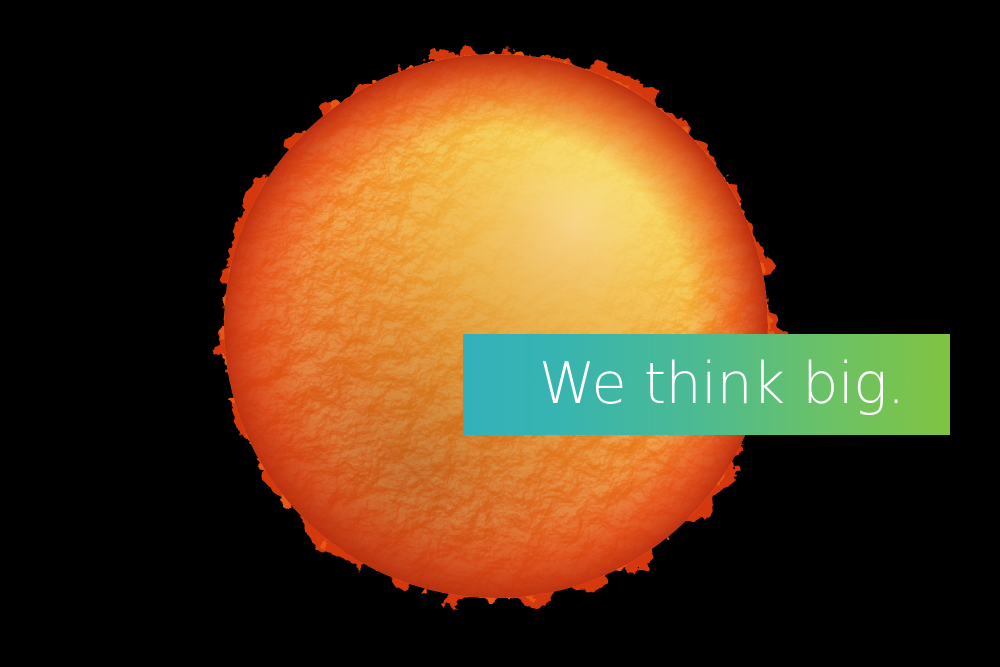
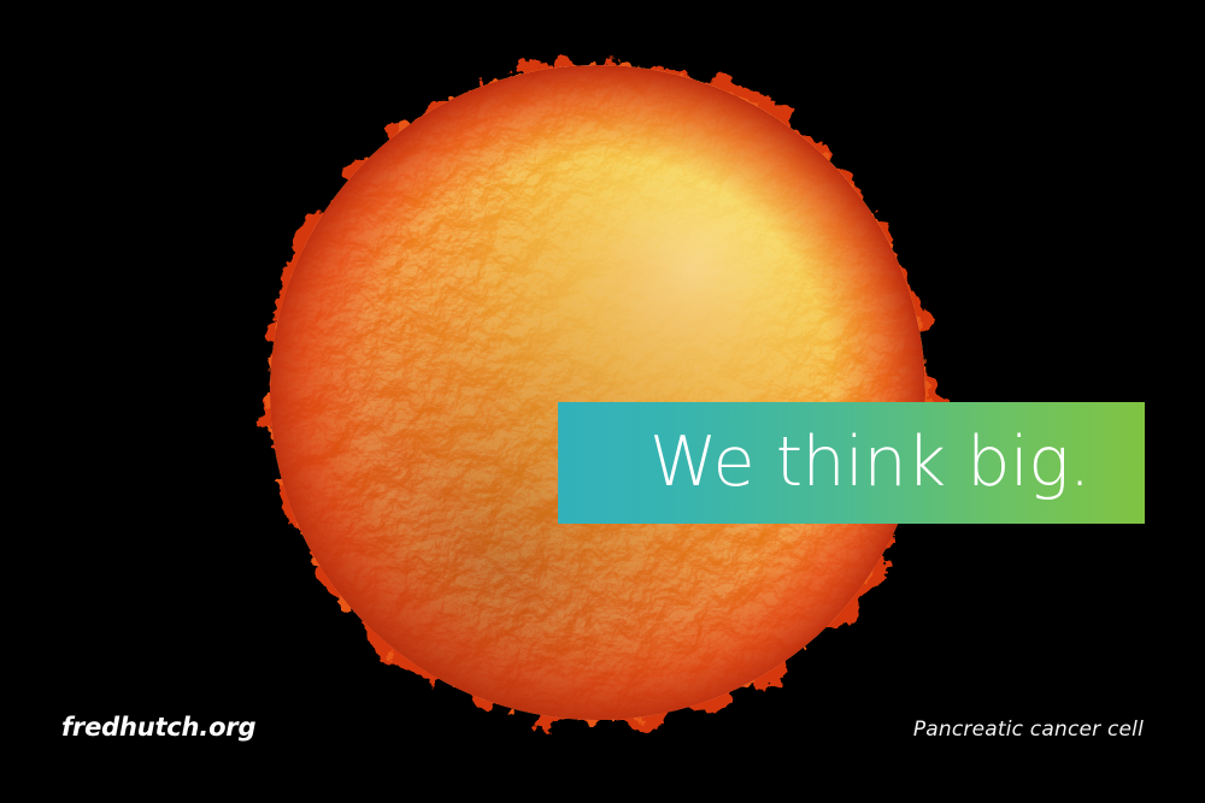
  We think big.
+ fredhutch.org
+ Pancreatic cancer cell
